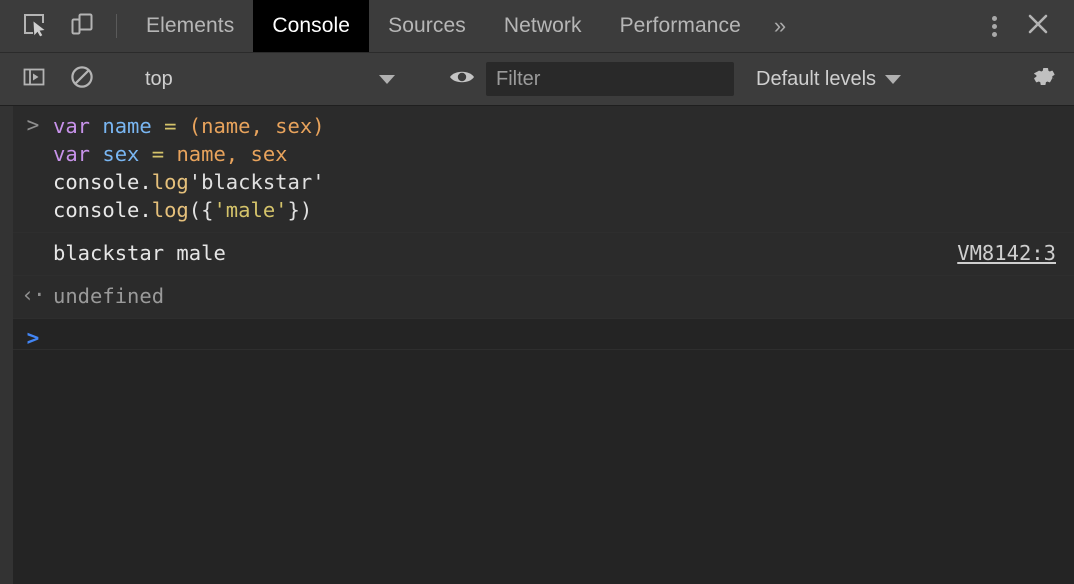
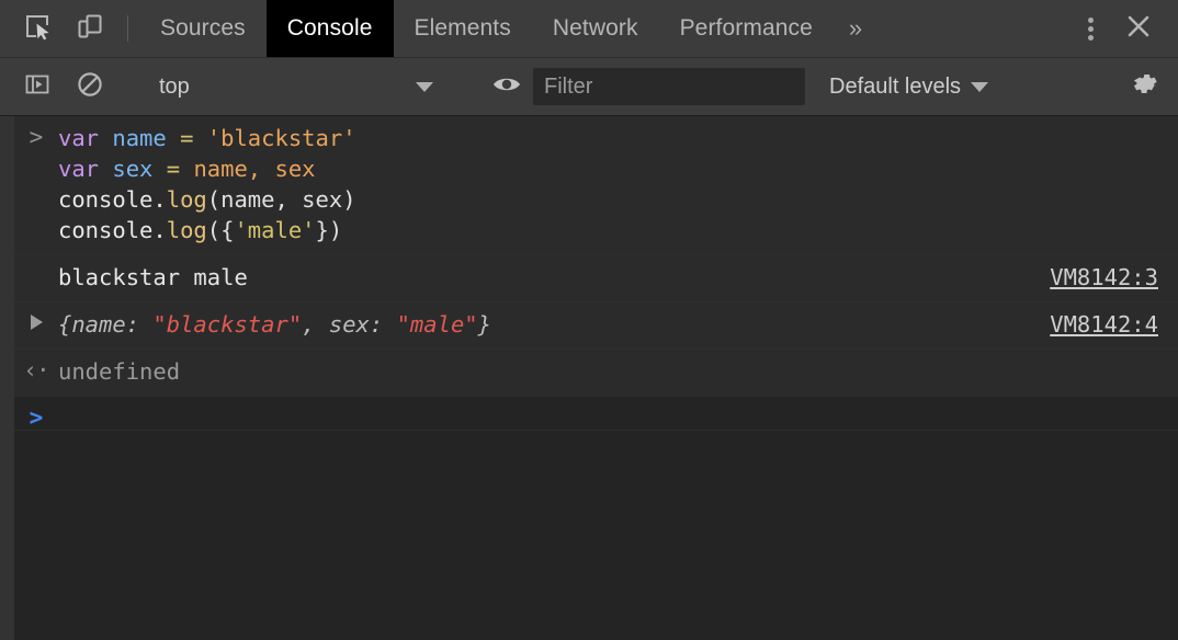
- Elements
+ Sources
  Console
- Sources
+ Elements
  Network
  Performance
  »
  top
  Filter
  Default levels
  >
- var name = (name, sex)
+ var name = 'blackstar'
  var sex = name, sex
- console.log'blackstar'
+ console.log(name, sex)
  console.log({'male'})
  blackstar male
  VM8142:3
+ {name: "blackstar", sex: "male"}
+ VM8142:4
  ‹·
  undefined
  >
